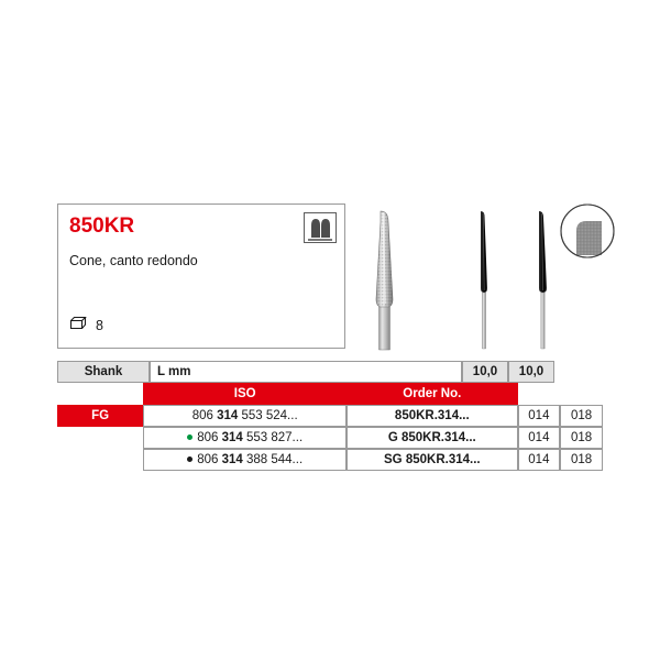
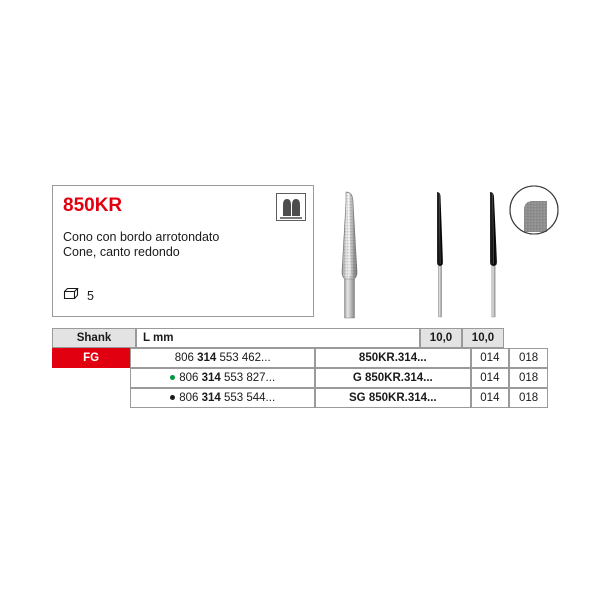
  850KR
+ Cono con bordo arrotondato
  Cone, canto redondo
- 8
+ 5
  Shank
  L mm
  10,0
  10,0
- ISO
- Order No.
  FG
- 806 314 553 524...
+ 806 314 553 462...
  850KR.314...
  014
  018
  806 314 553 827...
  G 850KR.314...
  014
  018
- 806 314 388 544...
+ 806 314 553 544...
  SG 850KR.314...
  014
  018
